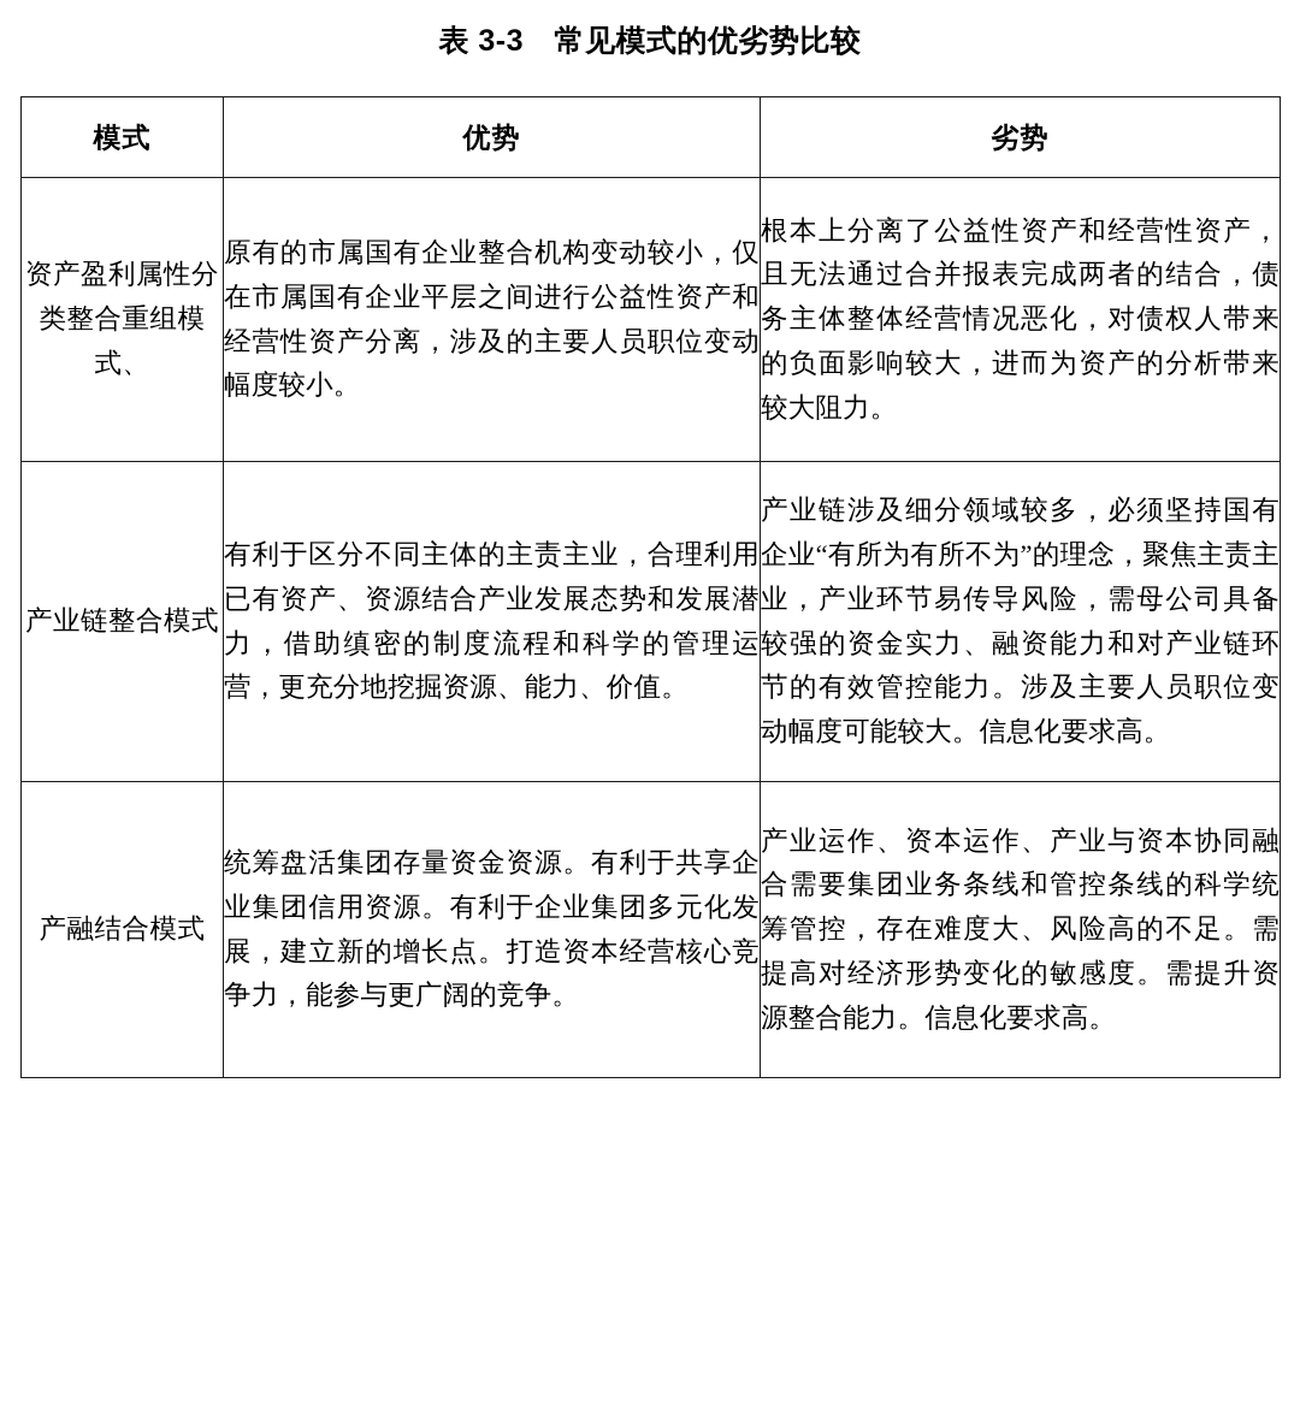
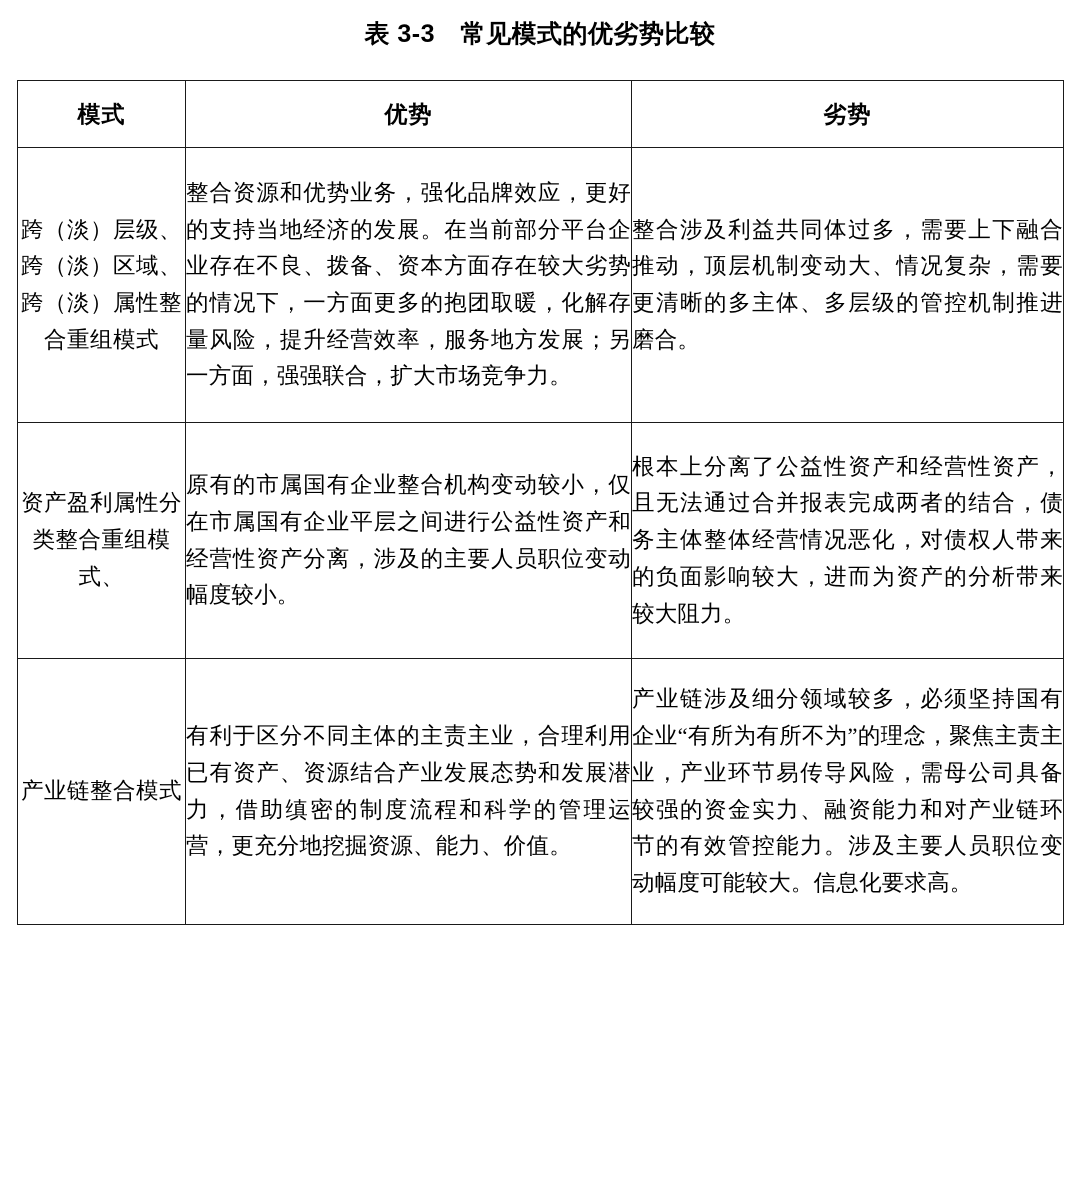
  表 3-3 常见模式的优劣势比较
  模式	优势	劣势
+ 跨（淡）层级、跨（淡）区域、跨（淡）属性整合重组模式	整合资源和优势业务，强化品牌效应，更好的支持当地经济的发展。在当前部分平台企业存在不良、拨备、资本方面存在较大劣势的情况下，一方面更多的抱团取暖，化解存量风险，提升经营效率，服务地方发展；另一方面，强强联合，扩大市场竞争力。	整合涉及利益共同体过多，需要上下融合推动，顶层机制变动大、情况复杂，需要更清晰的多主体、多层级的管控机制推进磨合。
  资产盈利属性分类整合重组模式、	原有的市属国有企业整合机构变动较小，仅在市属国有企业平层之间进行公益性资产和经营性资产分离，涉及的主要人员职位变动幅度较小。	根本上分离了公益性资产和经营性资产，且无法通过合并报表完成两者的结合，债务主体整体经营情况恶化，对债权人带来的负面影响较大，进而为资产的分析带来较大阻力。
  产业链整合模式	有利于区分不同主体的主责主业，合理利用已有资产、资源结合产业发展态势和发展潜力，借助缜密的制度流程和科学的管理运营，更充分地挖掘资源、能力、价值。	产业链涉及细分领域较多，必须坚持国有企业“有所为有所不为”的理念，聚焦主责主业，产业环节易传导风险，需母公司具备较强的资金实力、融资能力和对产业链环节的有效管控能力。涉及主要人员职位变动幅度可能较大。信息化要求高。
- 产融结合模式	统筹盘活集团存量资金资源。有利于共享企业集团信用资源。有利于企业集团多元化发展，建立新的增长点。打造资本经营核心竞争力，能参与更广阔的竞争。	产业运作、资本运作、产业与资本协同融合需要集团业务条线和管控条线的科学统筹管控，存在难度大、风险高的不足。需提高对经济形势变化的敏感度。需提升资源整合能力。信息化要求高。
